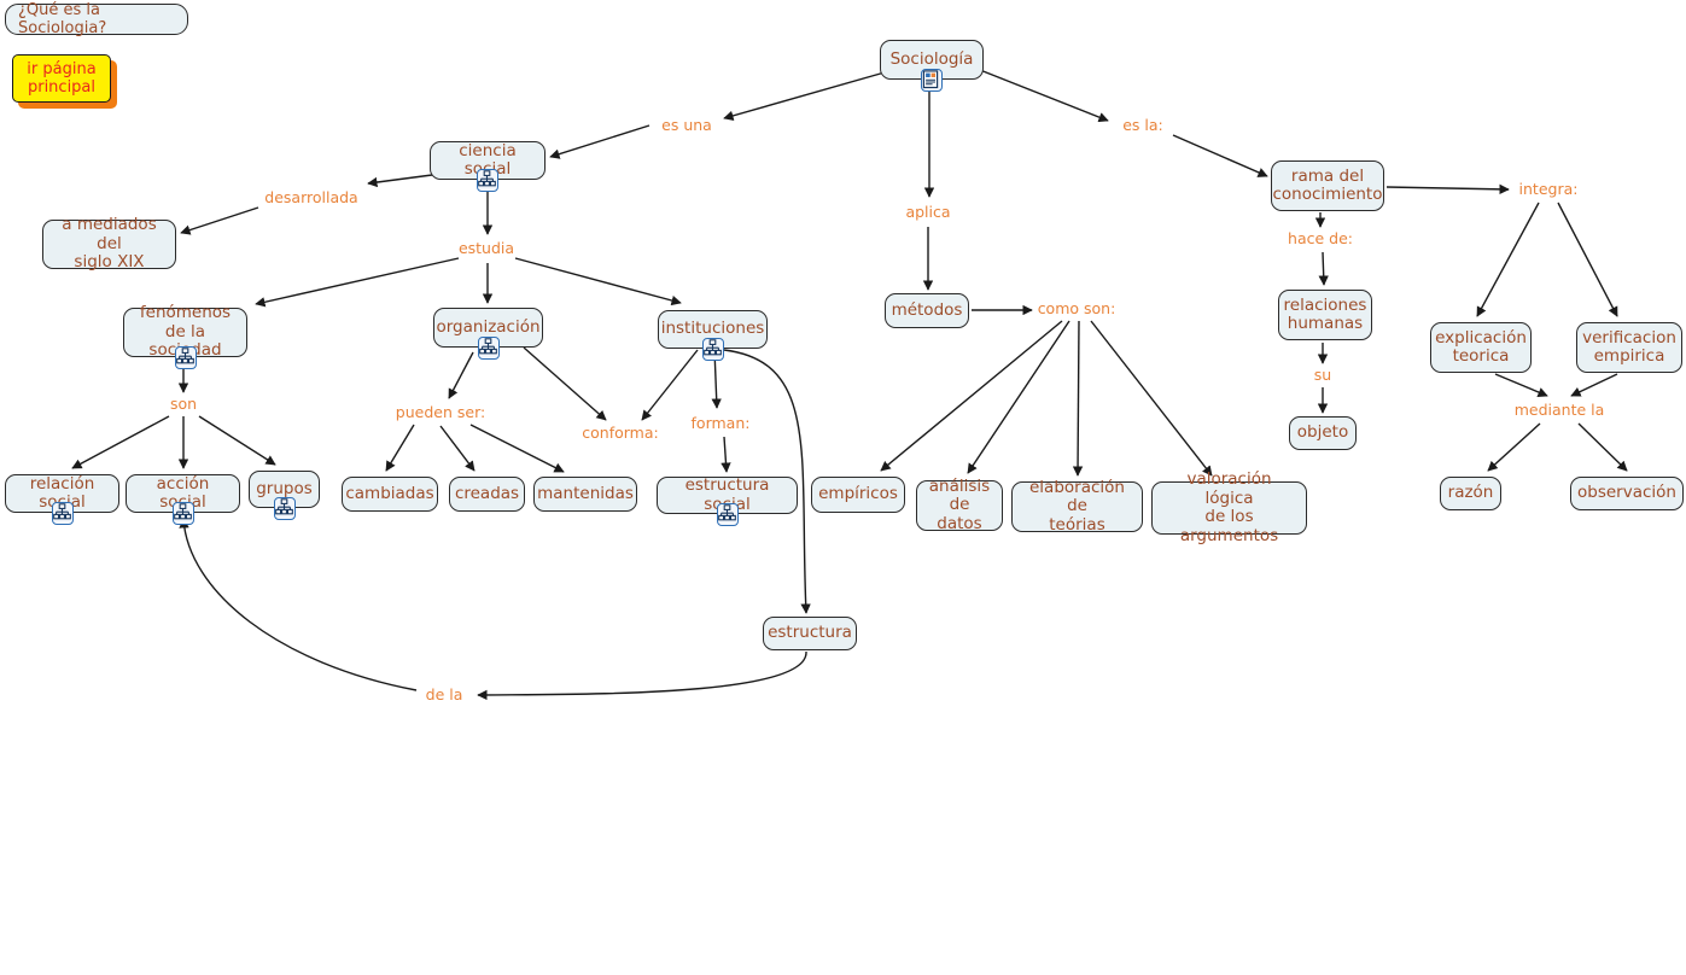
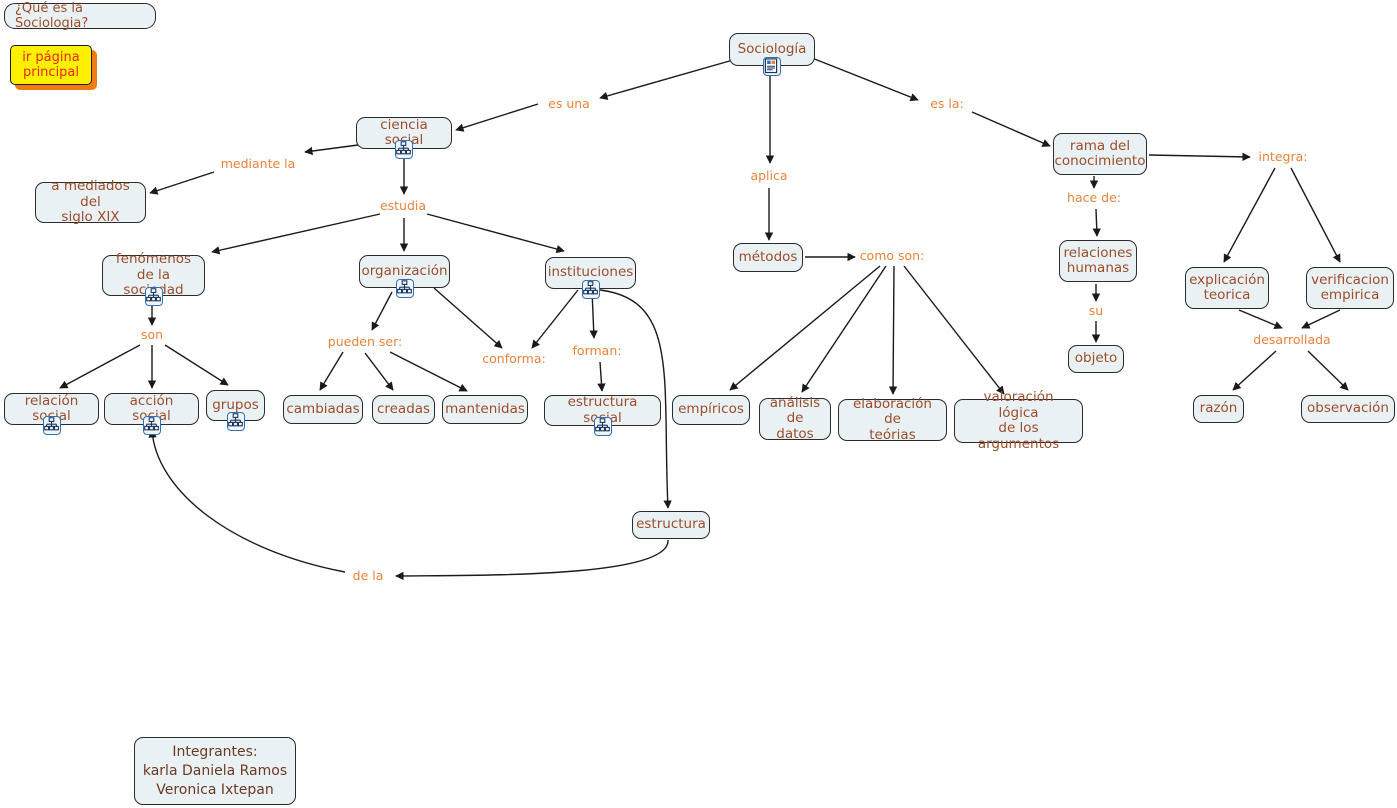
  ¿Qué es la Sociologia?
  ir página
  principal
+ Integrantes:
+ karla Daniela Ramos
+ Veronica Ixtepan
  Sociología
  ciencia sal
  a mediados del
  siglo XIX
  fenómenos
  de la socad
  organización
  instituciones
  relación sal
  acción sal
  grupos
  cambiadas
  creadas
  mantenidas
  estructura sal
  estructura
  métodos
  empíricos
  análisis
  de datos
  elaboración de
  teórias
  valoración lógica
  de los argumentos
  rama del
  conocimiento
  relaciones
  humanas
  objeto
  explicación
  teorica
  verificacion
  empirica
  razón
  observación
  es una
  es la:
  aplica
- desarrollada
+ mediante la
  estudia
  son
  pueden ser:
  conforma:
  forman:
  de la
  como son:
  integra:
  hace de:
  su
- mediante la
+ desarrollada
